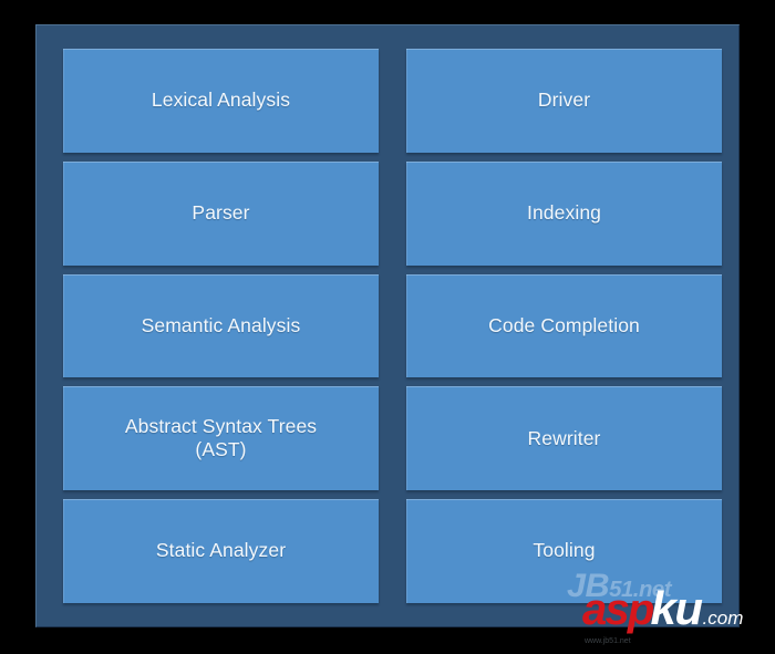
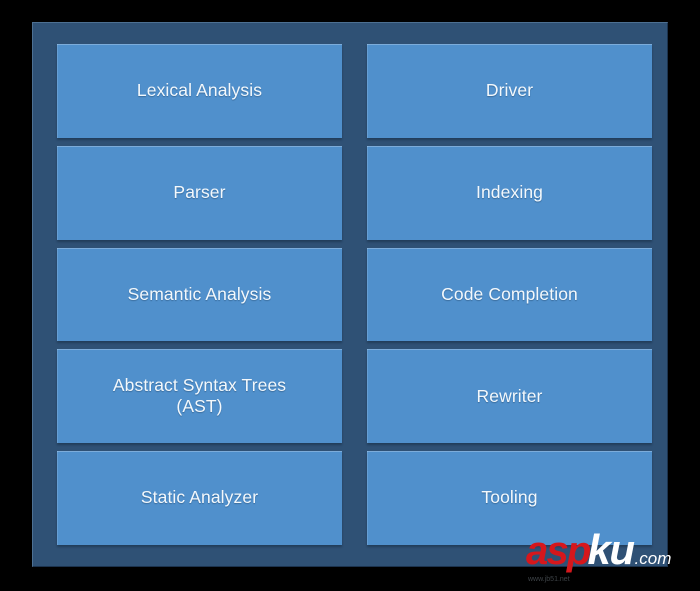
  Lexical Analysis
  Driver
  Parser
  Indexing
  Semantic Analysis
  Code Completion
  Abstract Syntax Trees
  (AST)
  Rewriter
  Static Analyzer
  Tooling
- JB51.net
  asp
  ku
  .com
